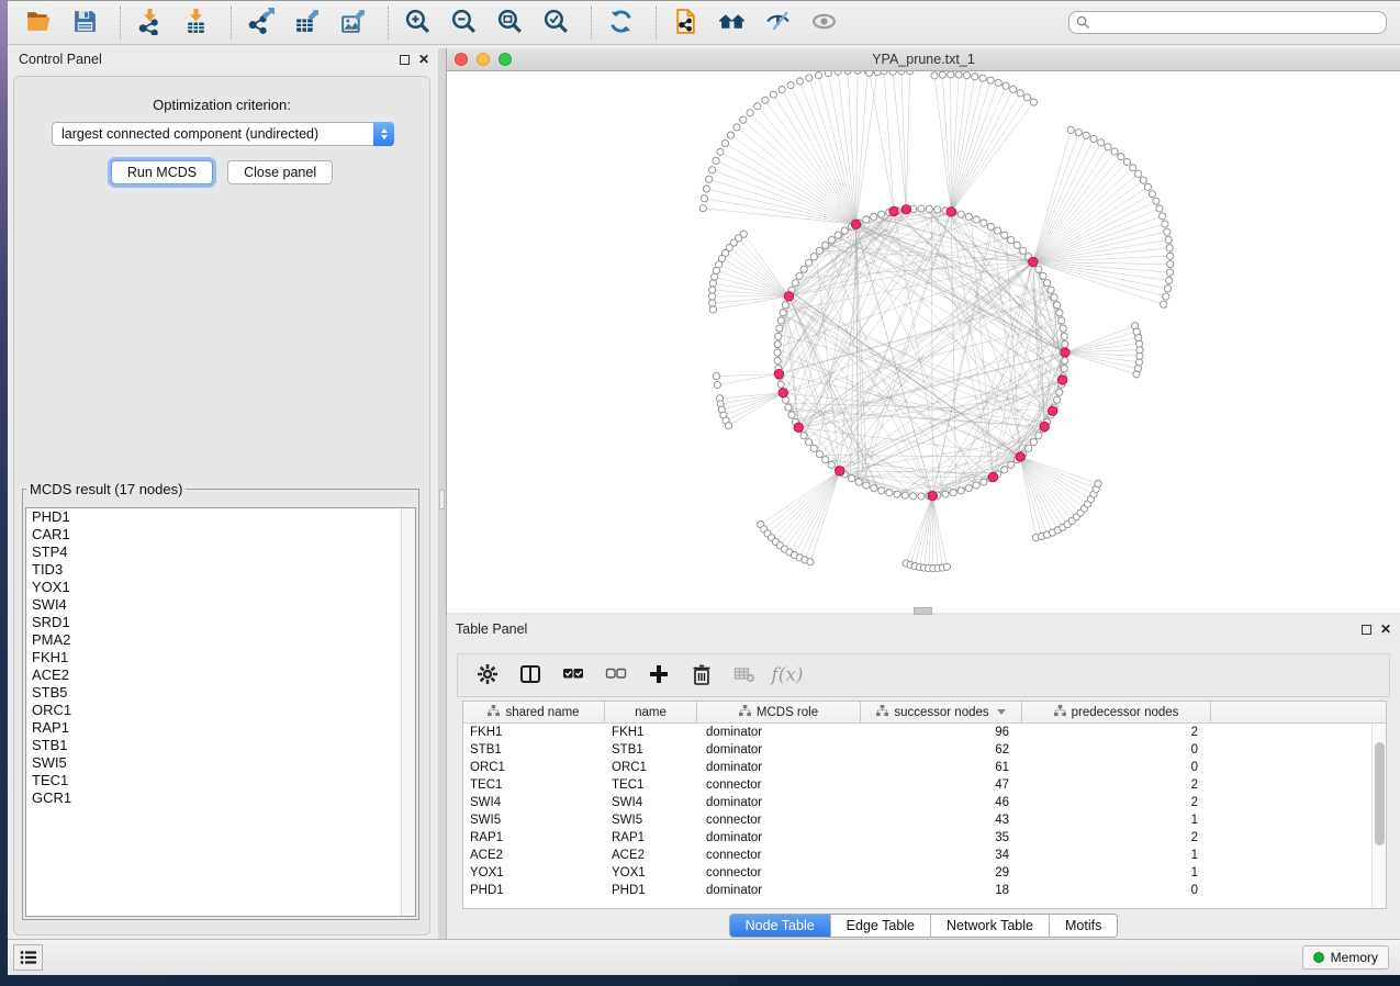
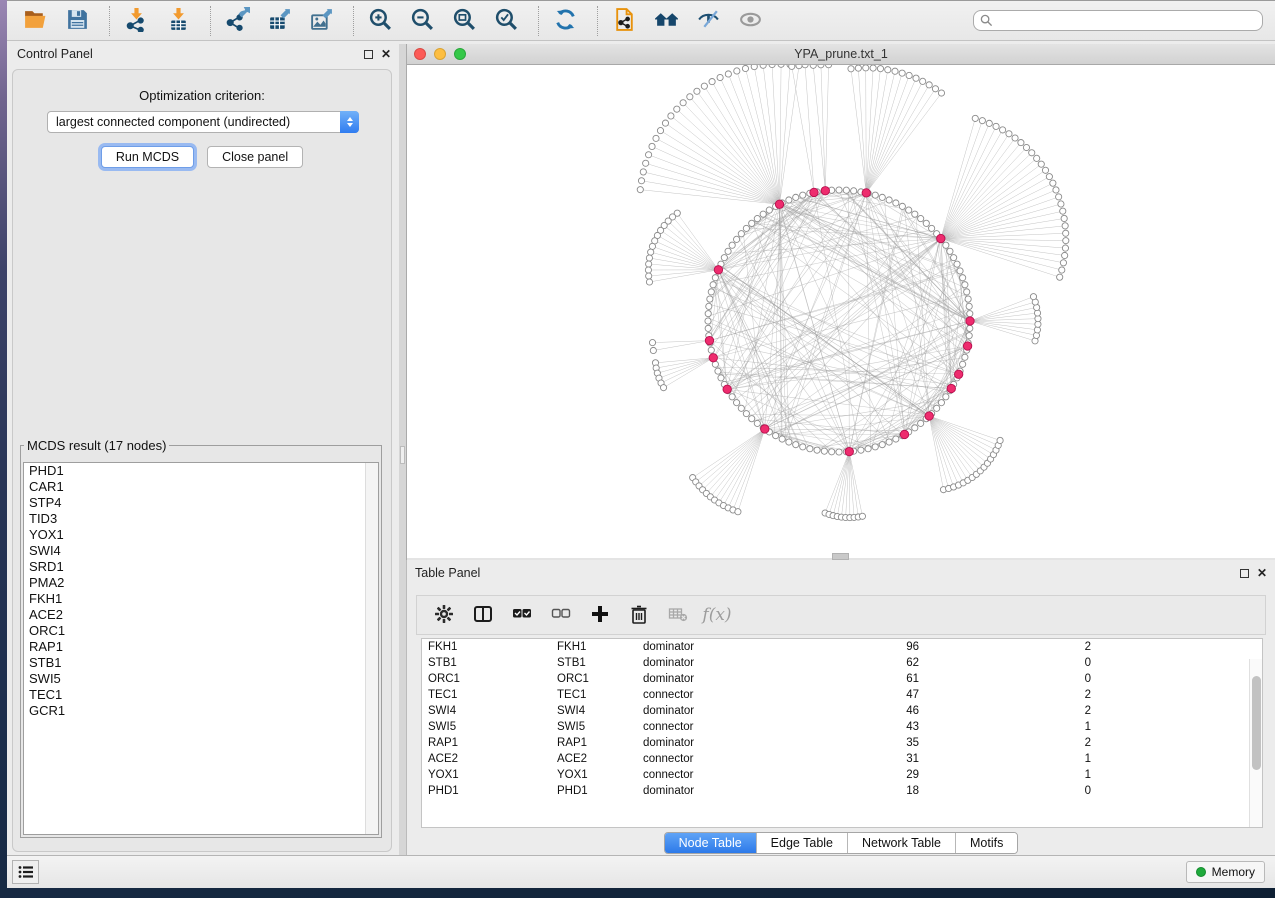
  Control Panel
  ✕
  Optimization criterion:
  largest connected component (undirected)
  Run MCDS
  Close panel
  MCDS result (17 nodes)
  PHD1
  CAR1
  STP4
  TID3
  YOX1
  SWI4
  SRD1
  PMA2
  FKH1
  ACE2
- STB5
  ORC1
  RAP1
  STB1
  SWI5
  TEC1
  GCR1
  YPA_prune.txt_1
  Table Panel
  ✕
  f(x)
- shared name
- name
- MCDS role
- successor nodes
- predecessor nodes
  FKH1
  FKH1
  dominator
  96
  2
  STB1
  STB1
  dominator
  62
  0
  ORC1
  ORC1
  dominator
  61
  0
  TEC1
  TEC1
  connector
  47
  2
  SWI4
  SWI4
  dominator
  46
  2
  SWI5
  SWI5
  connector
  43
  1
  RAP1
  RAP1
  dominator
  35
  2
  ACE2
  ACE2
  connector
- 34
+ 31
  1
  YOX1
  YOX1
  connector
  29
  1
  PHD1
  PHD1
  dominator
  18
  0
  Node Table
  Edge Table
  Network Table
  Motifs
  Memory
